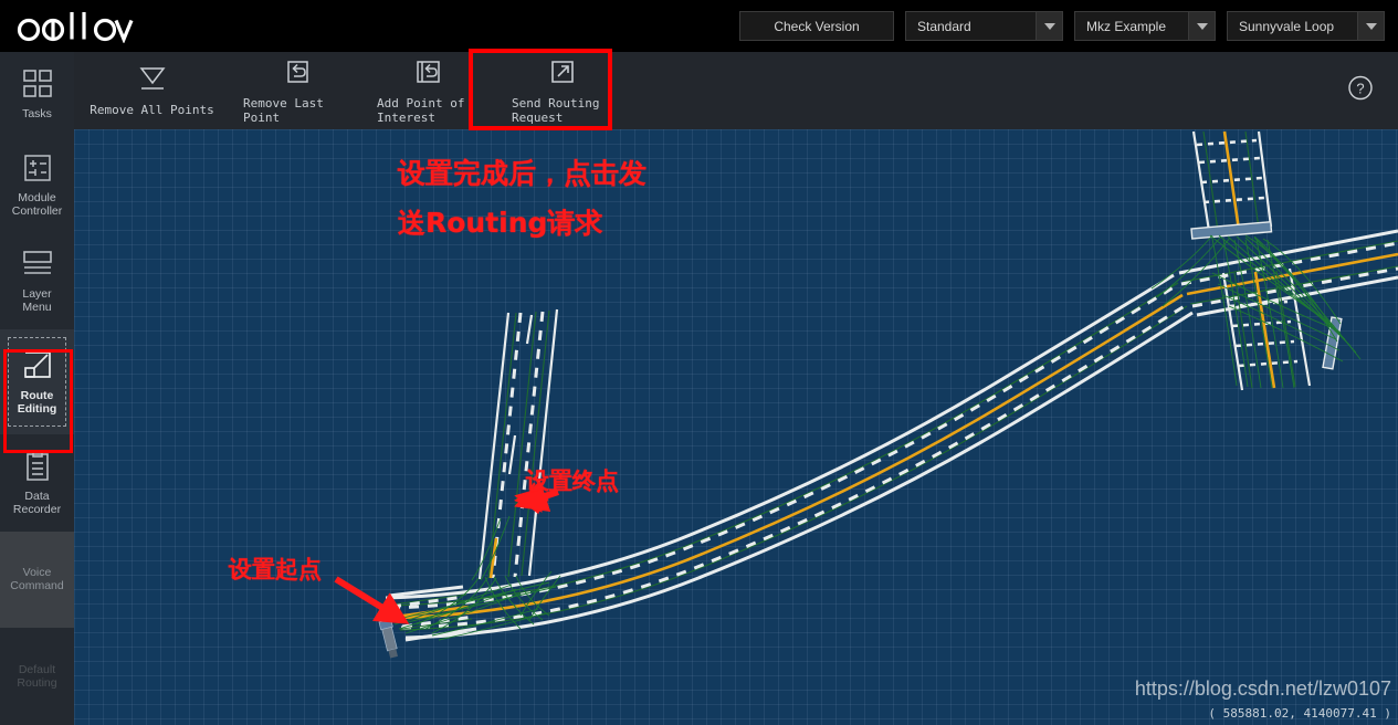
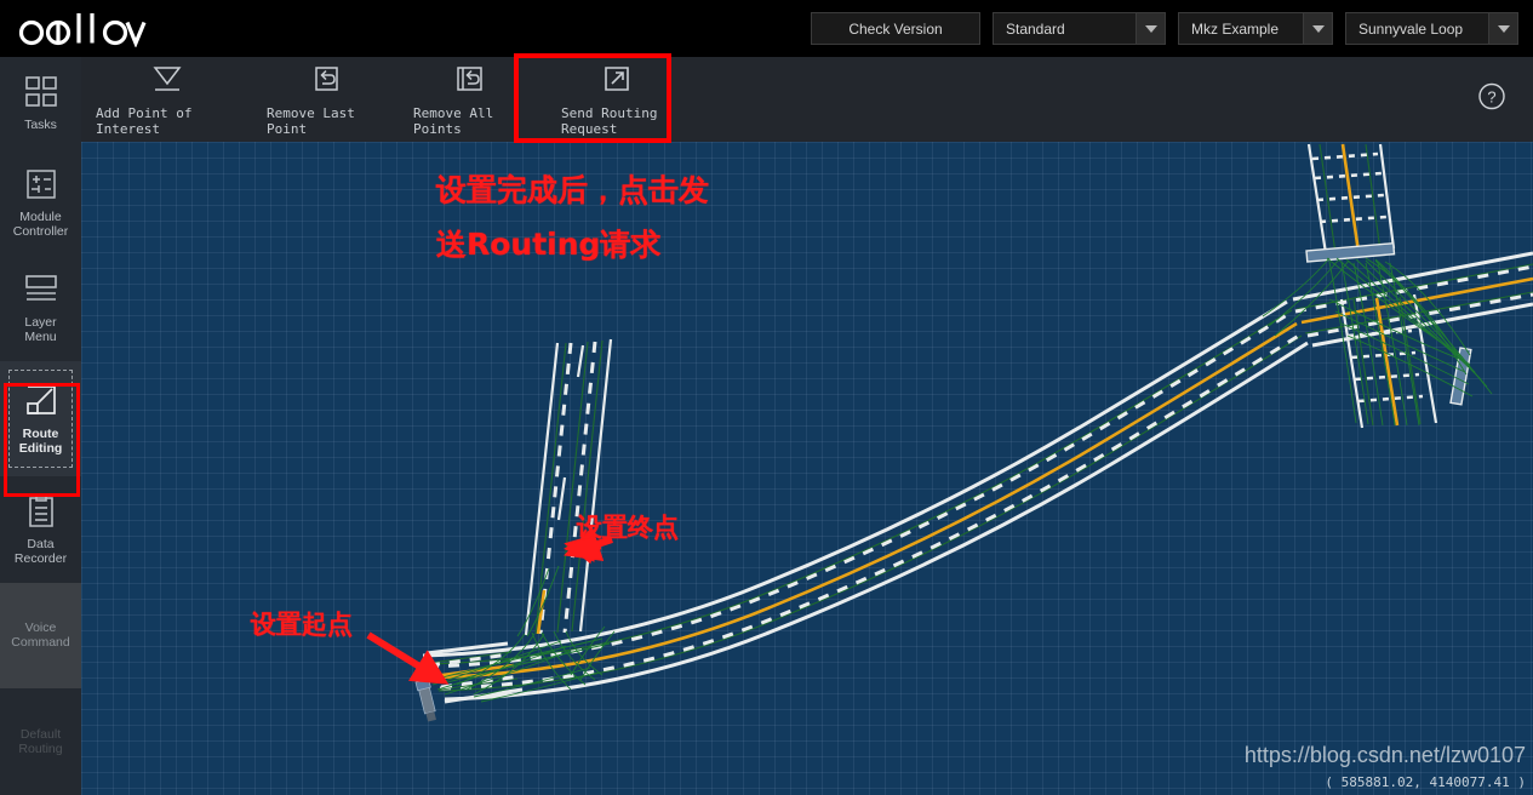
  Check Version
  Standard
  Mkz Example
  Sunnyvale Loop
  Tasks
  Module
  Controller
  Layer
  Menu
  Route
  Editing
  Data
  Recorder
  Voice
  Command
  Default
  Routing
- Remove All Points
+ Add Point of Interest
  Remove Last Point
- Add Point of Interest
+ Remove All Points
  Send Routing Request
  ?
  设置完成后，点击发
  送Routing请求
  设置终点
  设置起点
  https://blog.csdn.net/lzw0107
  ( 585881.02, 4140077.41 )
